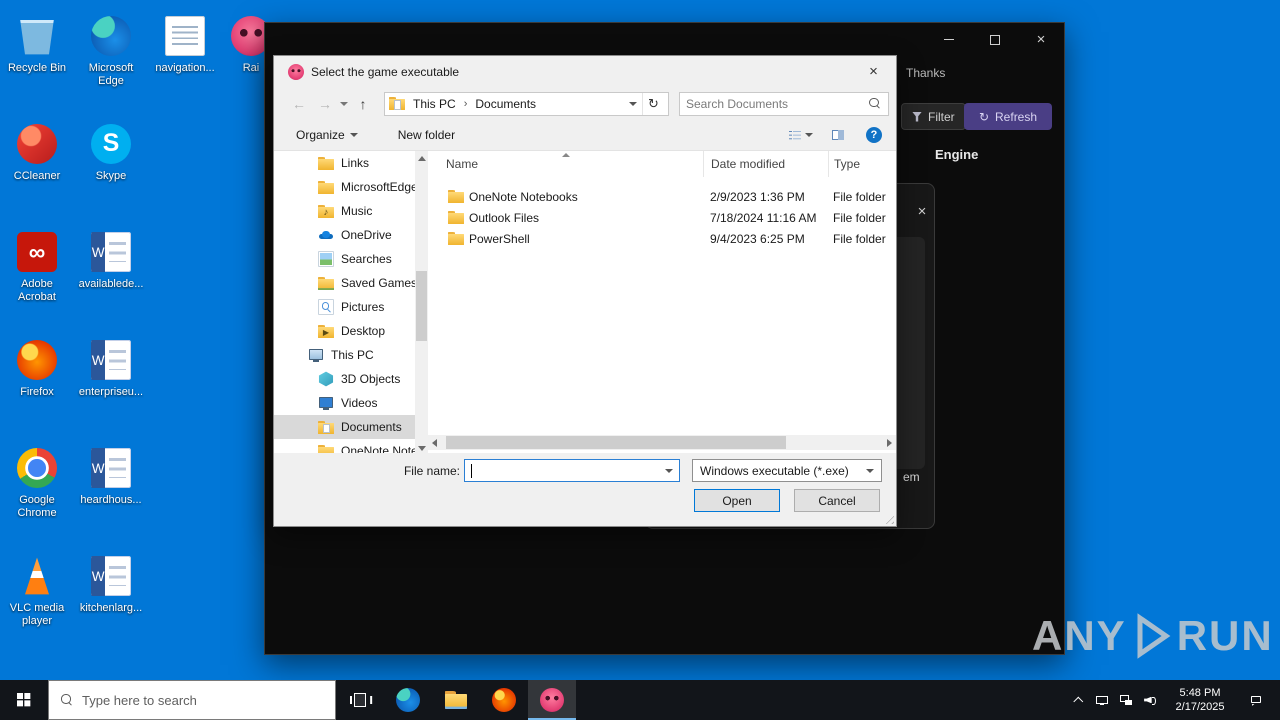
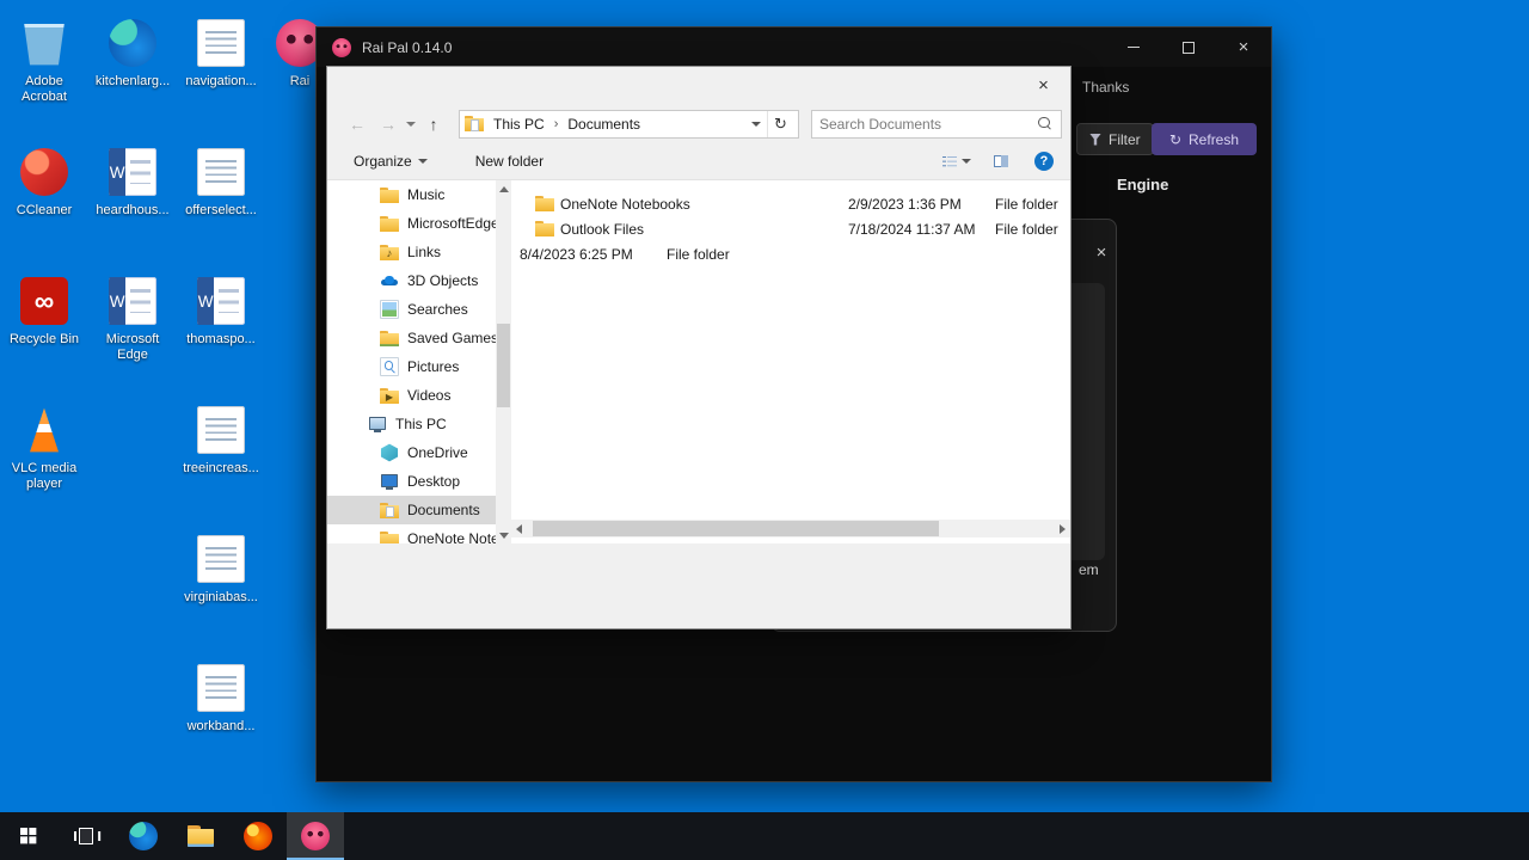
- Recycle Bin
+ Adobe Acrobat
  CCleaner
- Adobe Acrobat
+ Recycle Bin
- Firefox
- Google Chrome
  VLC media player
- Microsoft Edge
+ kitchenlarg...
- Skype
- availablede...
- enterpriseu...
  heardhous...
- kitchenlarg...
+ Microsoft Edge
  navigation...
+ offerselect...
+ thomaspo...
+ treeincreas...
+ virginiabas...
+ workband...
  Rai
+ Rai Pal 0.14.0
  ×
  Thanks
  Filter
  ↻
  Refresh
  Engine
  ×
  em
- Select the game executable
  ×
  ←
  →
  ↑
  This PC
  ›
  Documents
  ↻
  Search Documents
  Organize
  New folder
- Links
+ Music
  MicrosoftEdg
- Music
+ Links
- OneDrive
+ 3D Objects
  Searches
  Saved Game
  Pictures
- Desktop
+ Videos
  This PC
- 3D Objects
+ OneDrive
- Videos
+ Desktop
  Documents
- Name
- Date modified
- Type
  OneNote Notebooks
  2/9/2023 1:36 PM
  File folder
  Outlook Files
- 7/18/2024 11:16 AM
+ 7/18/2024 11:37 AM
  File folder
- PowerShell
- 9/4/2023 6:25 PM
+ 8/4/2023 6:25 PM
  File folder
- File name:
- Windows executable (*.exe)
- Open
- Cancel
- ANY
- RUN
- Type here to search
- 5:48 PM
- 2/17/2025
